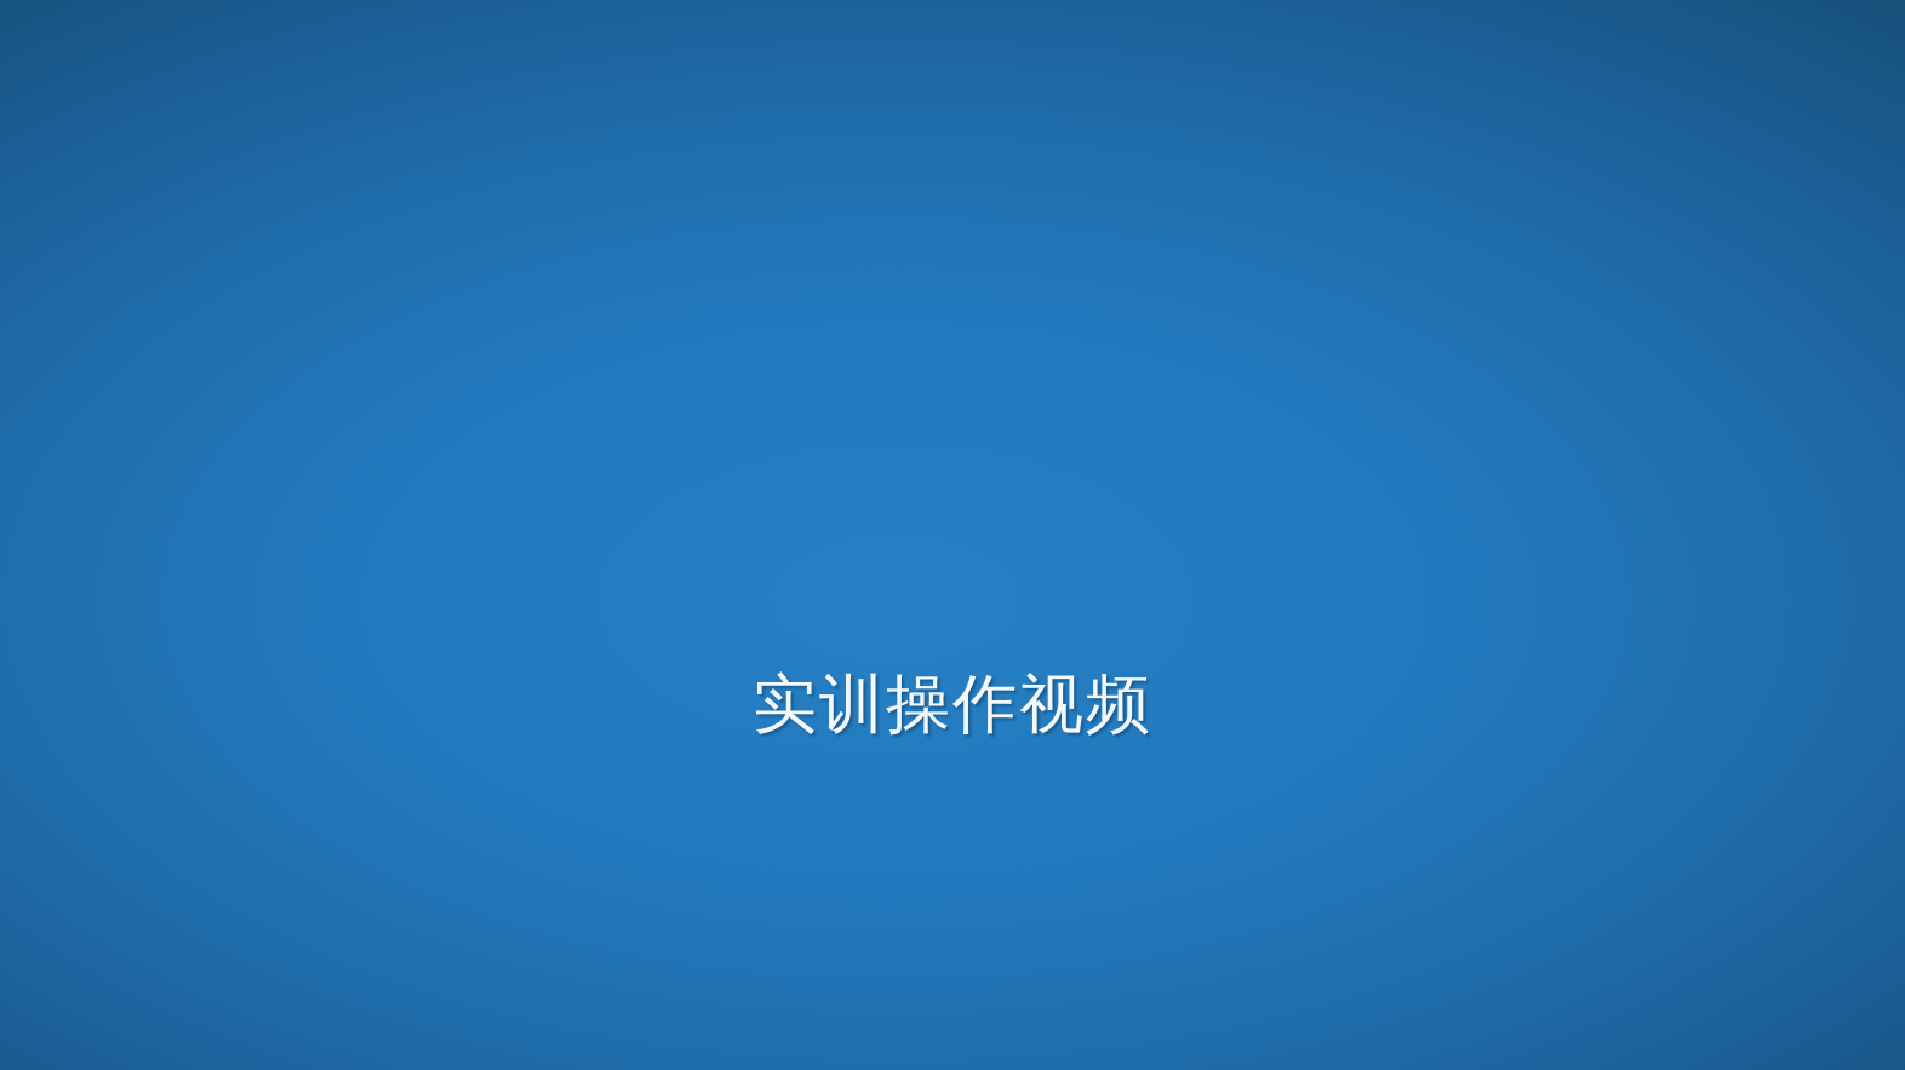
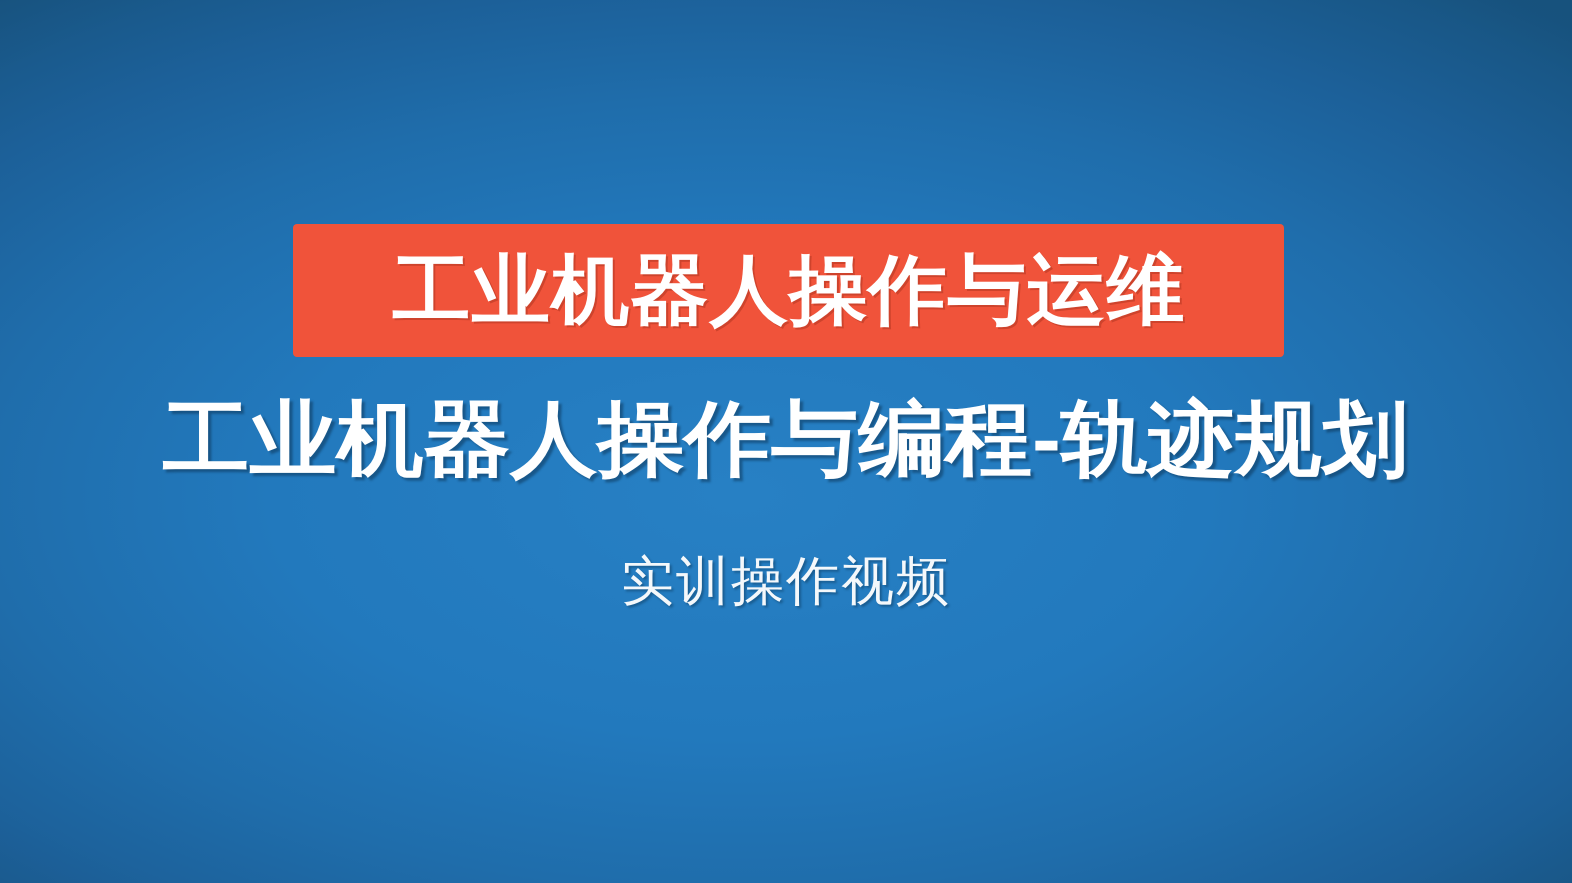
+ 工业机器人操作与运维
+ 工业机器人操作与编程-轨迹规划
  实训操作视频
